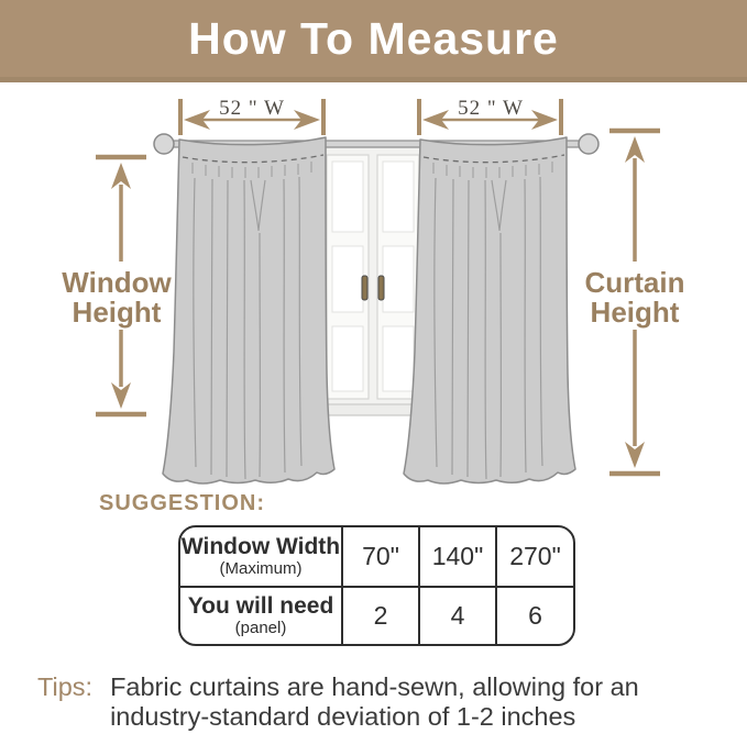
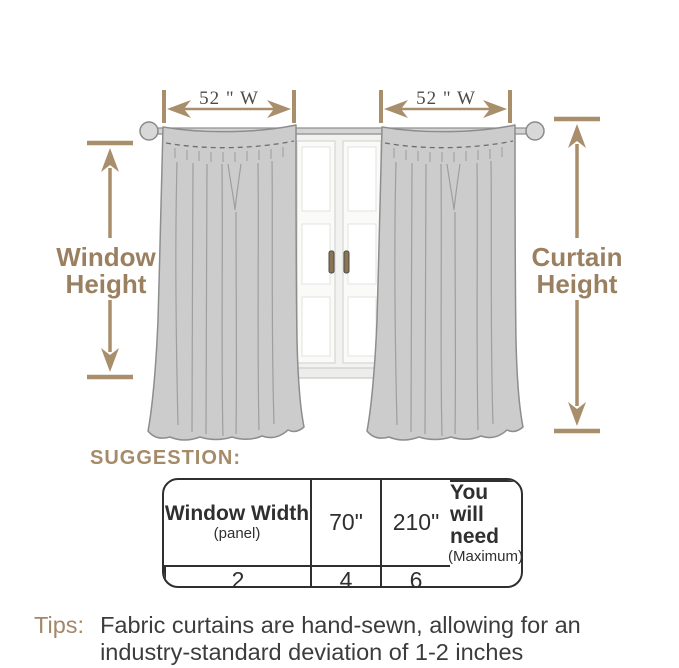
- How To Measure
  52 " W
  52 " W
  Window
  Height
  Curtain
  Height
  SUGGESTION:
  Window Width
- (Maximum)
+ (panel)
  70"
- 140"
- 270"
+ 210"
  You will need
- (panel)
+ (Maximum)
  2
  4
  6
  Tips:
  Fabric curtains are hand-sewn, allowing for an
  industry-standard deviation of 1-2 inches
